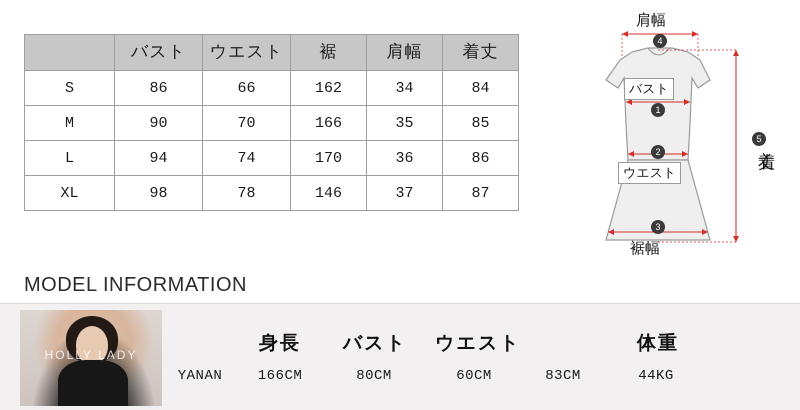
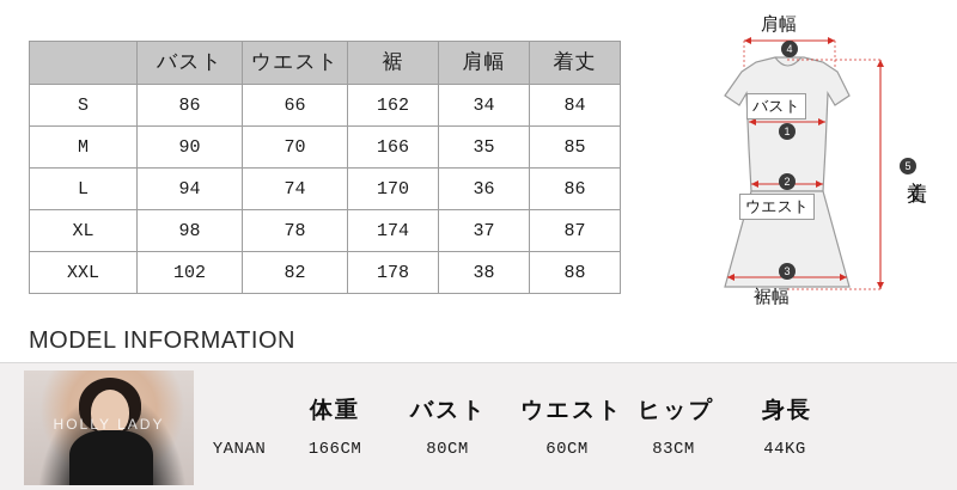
  	バスト	ウエスト	裾	肩幅	着丈
  S	86	66	162	34	84
  M	90	70	166	35	85
  L	94	74	170	36	86
- XL	98	78	146	37	87
+ XL	98	78	174	37	87
+ XXL	102	82	178	38	88
  肩幅
  4
  バスト
  1
  ウエスト
  2
  裾幅
  3
  5
  MODEL INFORMATION
  HOLLY LADY
- 身長
+ 体重
  バスト
  ウエスト
+ ヒップ
- 体重
+ 身長
  YANAN
  166CM
  80CM
  60CM
  83CM
  44KG
